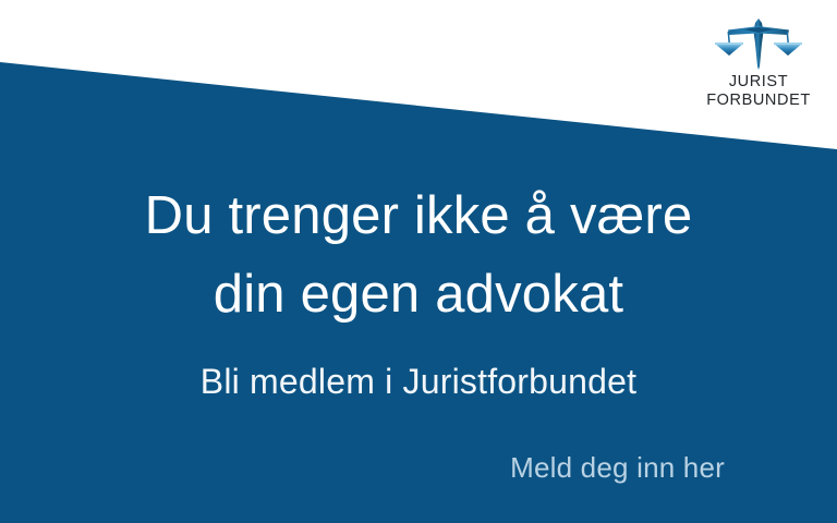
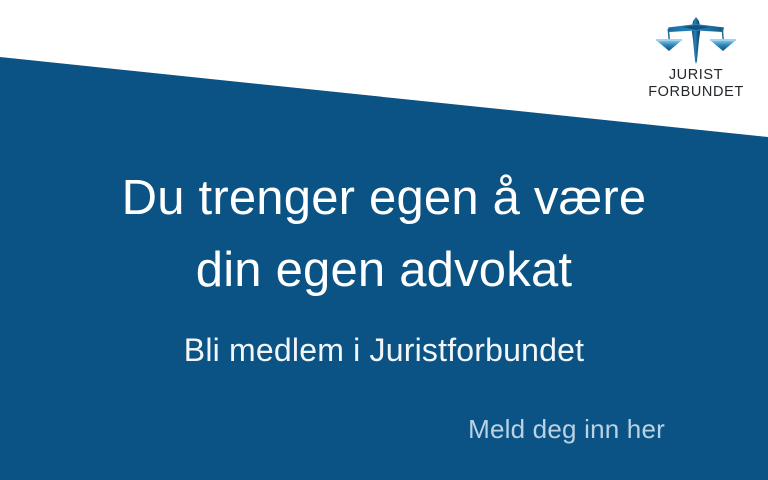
  JURIST
  FORBUNDET
- Du trenger ikke å være
+ Du trenger egen å være
  din egen advokat
  Bli medlem i Juristforbundet
  Meld deg inn her
